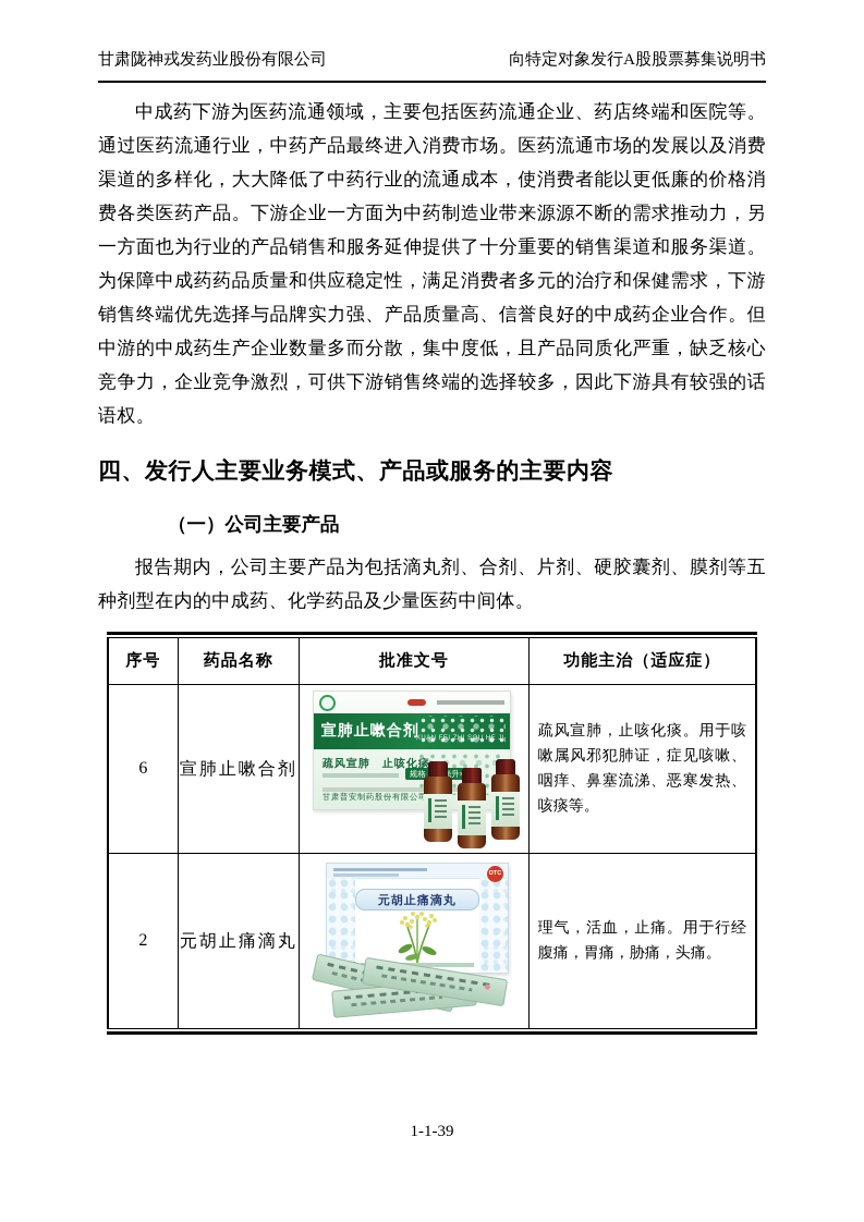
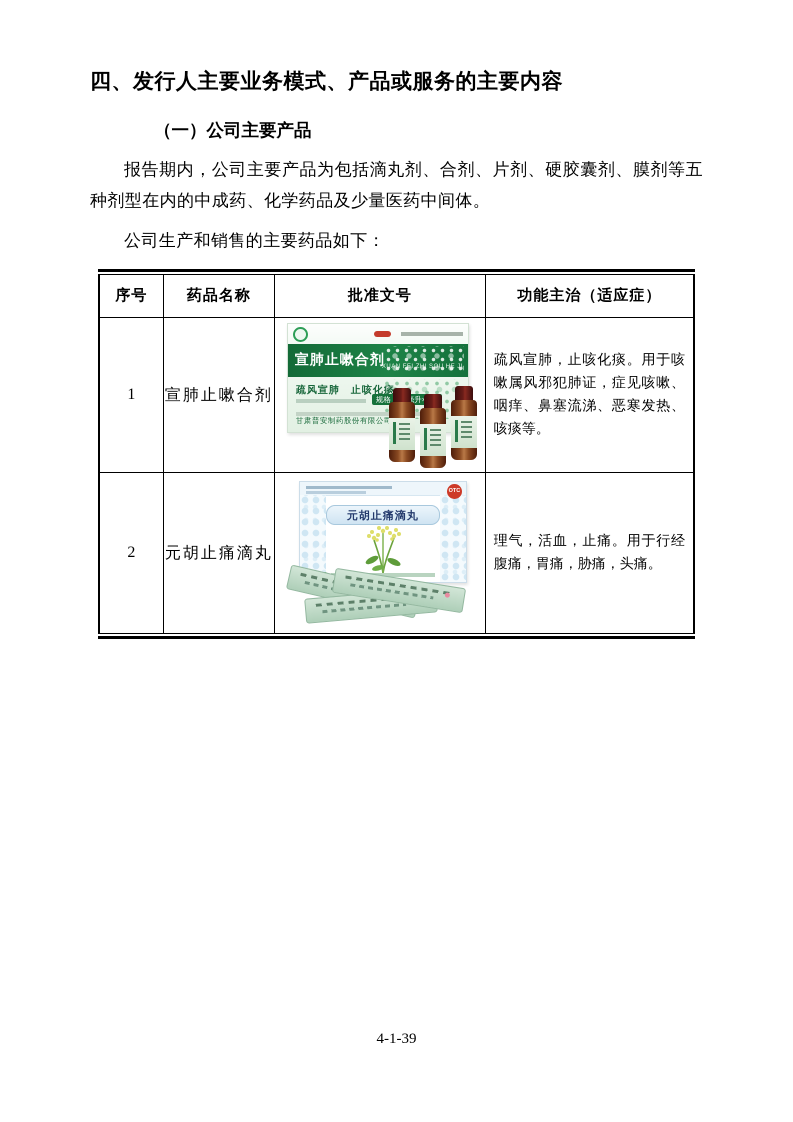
- 甘肃陇神戎发药业股份有限公司
- 向特定对象发行A股股票募集说明书
- 中成药下游为医药流通领域，主要包括医药流通企业、药店终端和医院等。通过医药流通行业，中药产品最终进入消费市场。医药流通市场的发展以及消费渠道的多样化，大大降低了中药行业的流通成本，使消费者能以更低廉的价格消费各类医药产品。下游企业一方面为中药制造业带来源源不断的需求推动力，另一方面也为行业的产品销售和服务延伸提供了十分重要的销售渠道和服务渠道。为保障中成药药品质量和供应稳定性，满足消费者多元的治疗和保健需求，下游销售终端优先选择与品牌实力强、产品质量高、信誉良好的中成药企业合作。但中游的中成药生产企业数量多而分散，集中度低，且产品同质化严重，缺乏核心竞争力，企业竞争激烈，可供下游销售终端的选择较多，因此下游具有较强的话语权。
  四、发行人主要业务模式、产品或服务的主要内容
  （一）公司主要产品
  报告期内，公司主要产品为包括滴丸剂、合剂、片剂、硬胶囊剂、膜剂等五种剂型在内的中成药、化学药品及少量医药中间体。
+ 公司生产和销售的主要药品如下：
  序号	药品名称	批准文号	功能主治（适应症）
- 6	宣肺止嗽合剂	宣肺止嗽合剂 疏风宣肺 止咳化痰 规格升 甘肃普安制药股份有限公司	疏风宣肺，止咳化痰。用于咳嗽属风邪犯肺证，症见咳嗽、咽痒、鼻塞流涕、恶寒发热、咳痰等。
+ 1	宣肺止嗽合剂	宣肺止嗽合剂 疏风宣肺 止咳化痰 规格升 甘肃普安制药股份有限公司	疏风宣肺，止咳化痰。用于咳嗽属风邪犯肺证，症见咳嗽、咽痒、鼻塞流涕、恶寒发热、咳痰等。
  2	元胡止痛滴丸	元胡止痛滴丸	理气，活血，止痛。用于行经腹痛，胃痛，胁痛，头痛。
- 1-1-39
+ 4-1-39
